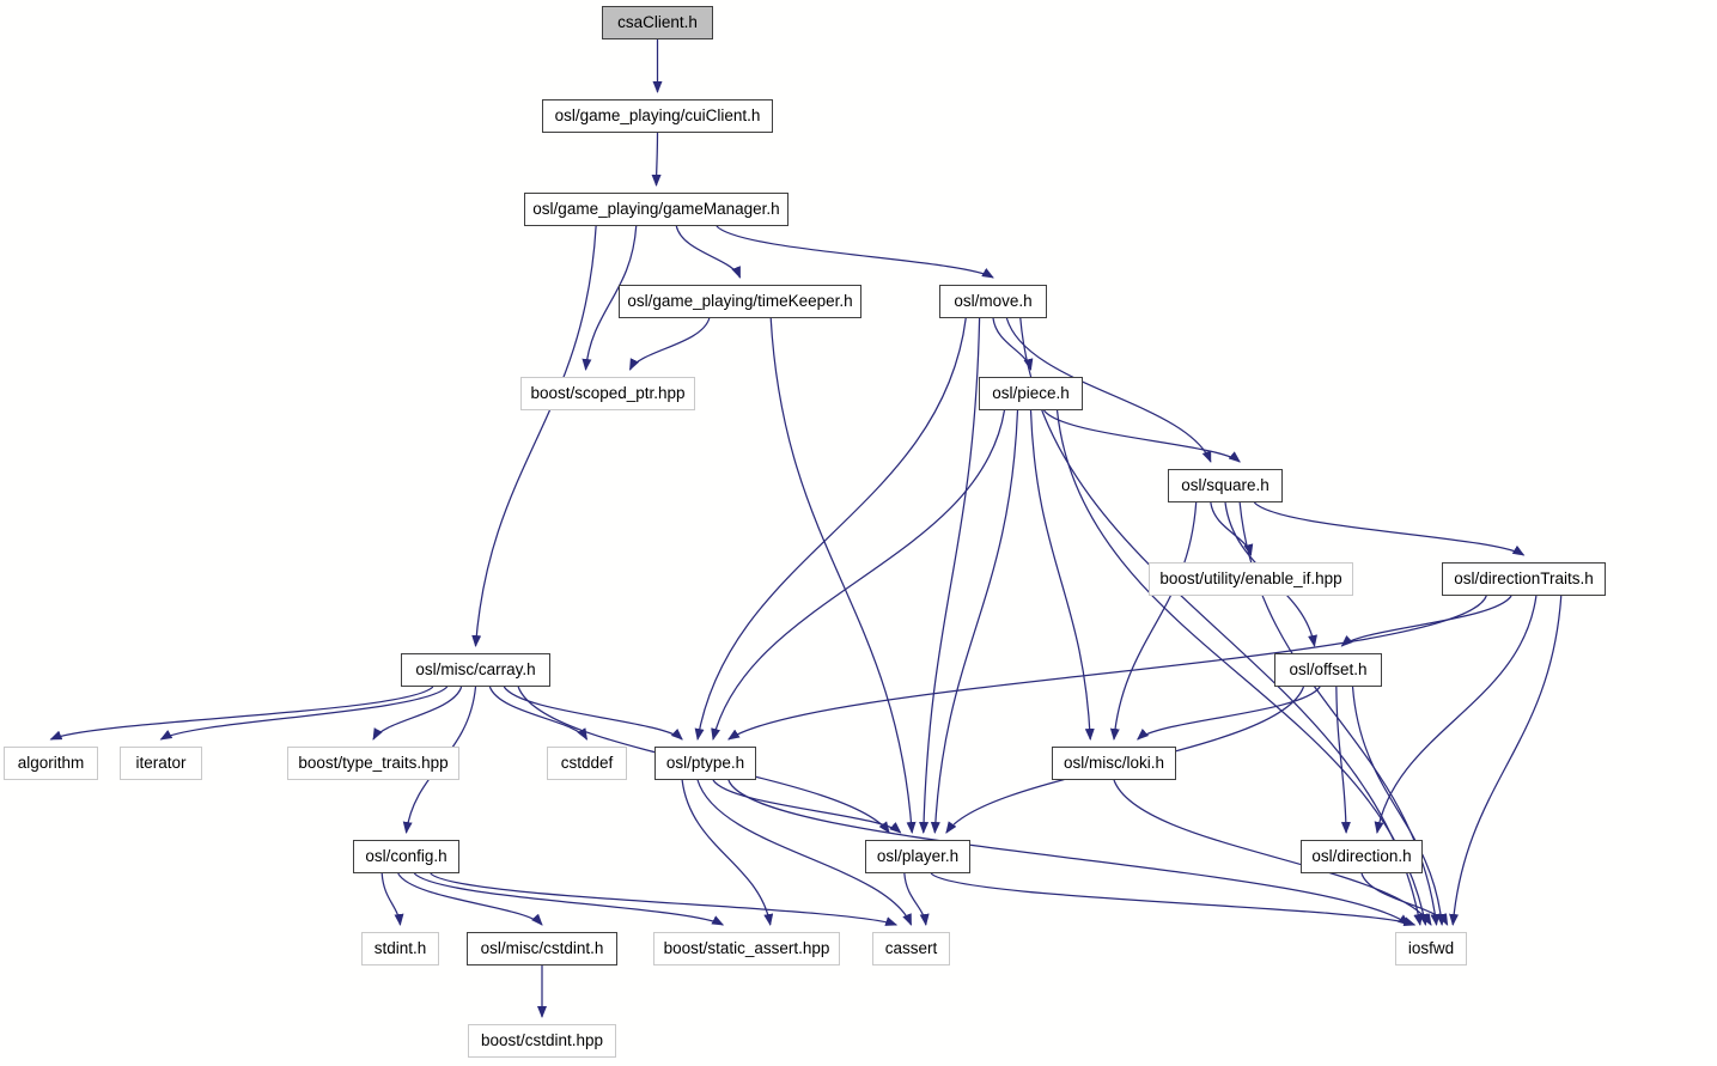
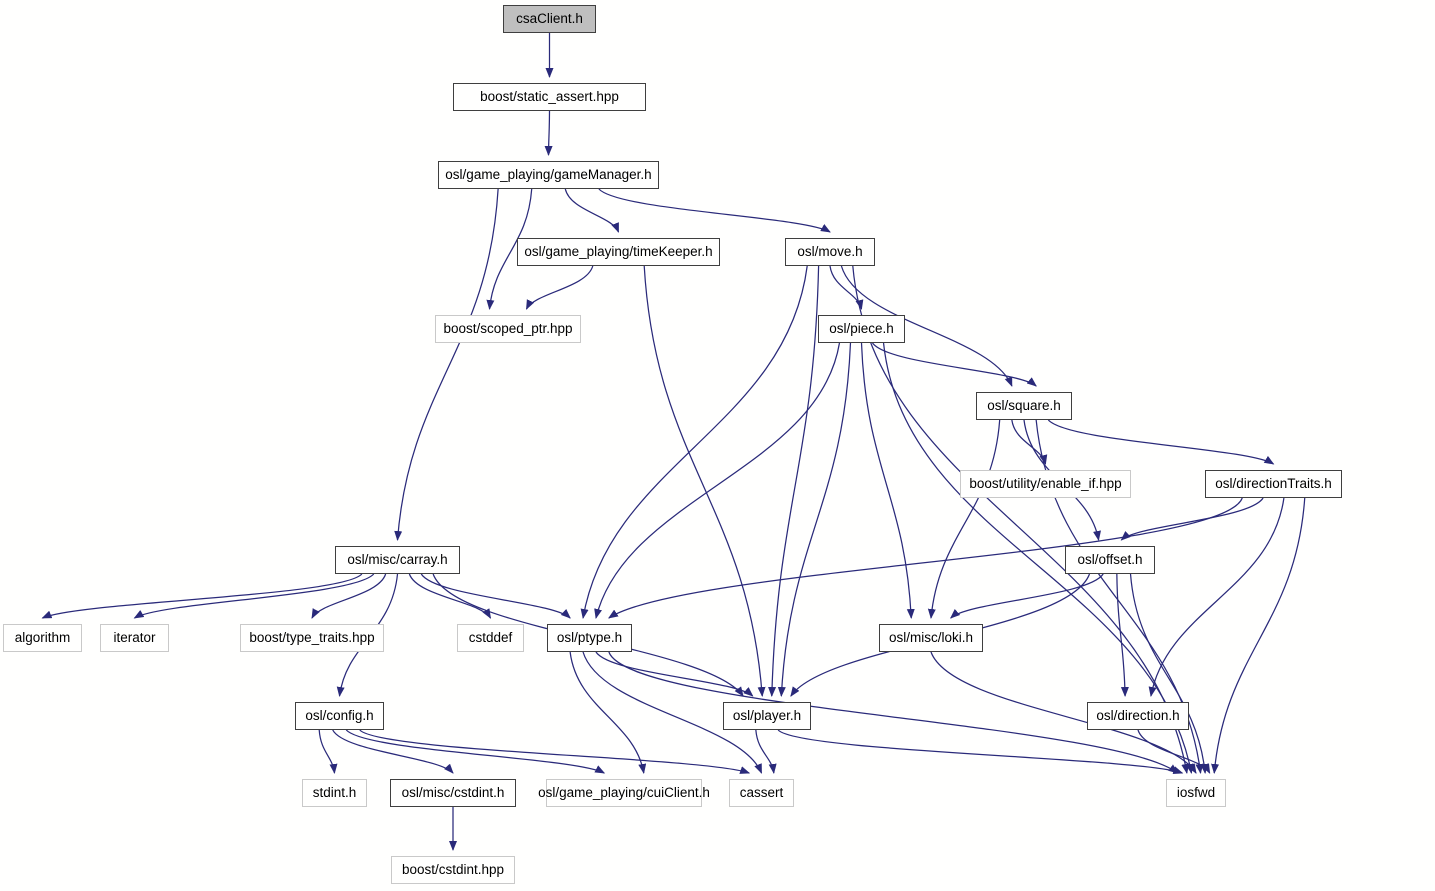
  csaClient.h
- osl/game_playing/cuiClient.h
+ boost/static_assert.hpp
  osl/game_playing/gameManager.h
  osl/game_playing/timeKeeper.h
  osl/move.h
  boost/scoped_ptr.hpp
  osl/piece.h
  osl/square.h
  boost/utility/enable_if.hpp
  osl/directionTraits.h
  osl/misc/carray.h
  osl/offset.h
  algorithm
  iterator
  boost/type_traits.hpp
  cstddef
  osl/ptype.h
  osl/misc/loki.h
  osl/config.h
  osl/player.h
  osl/direction.h
  stdint.h
  osl/misc/cstdint.h
- boost/static_assert.hpp
+ osl/game_playing/cuiClient.h
  cassert
  iosfwd
  boost/cstdint.hpp
